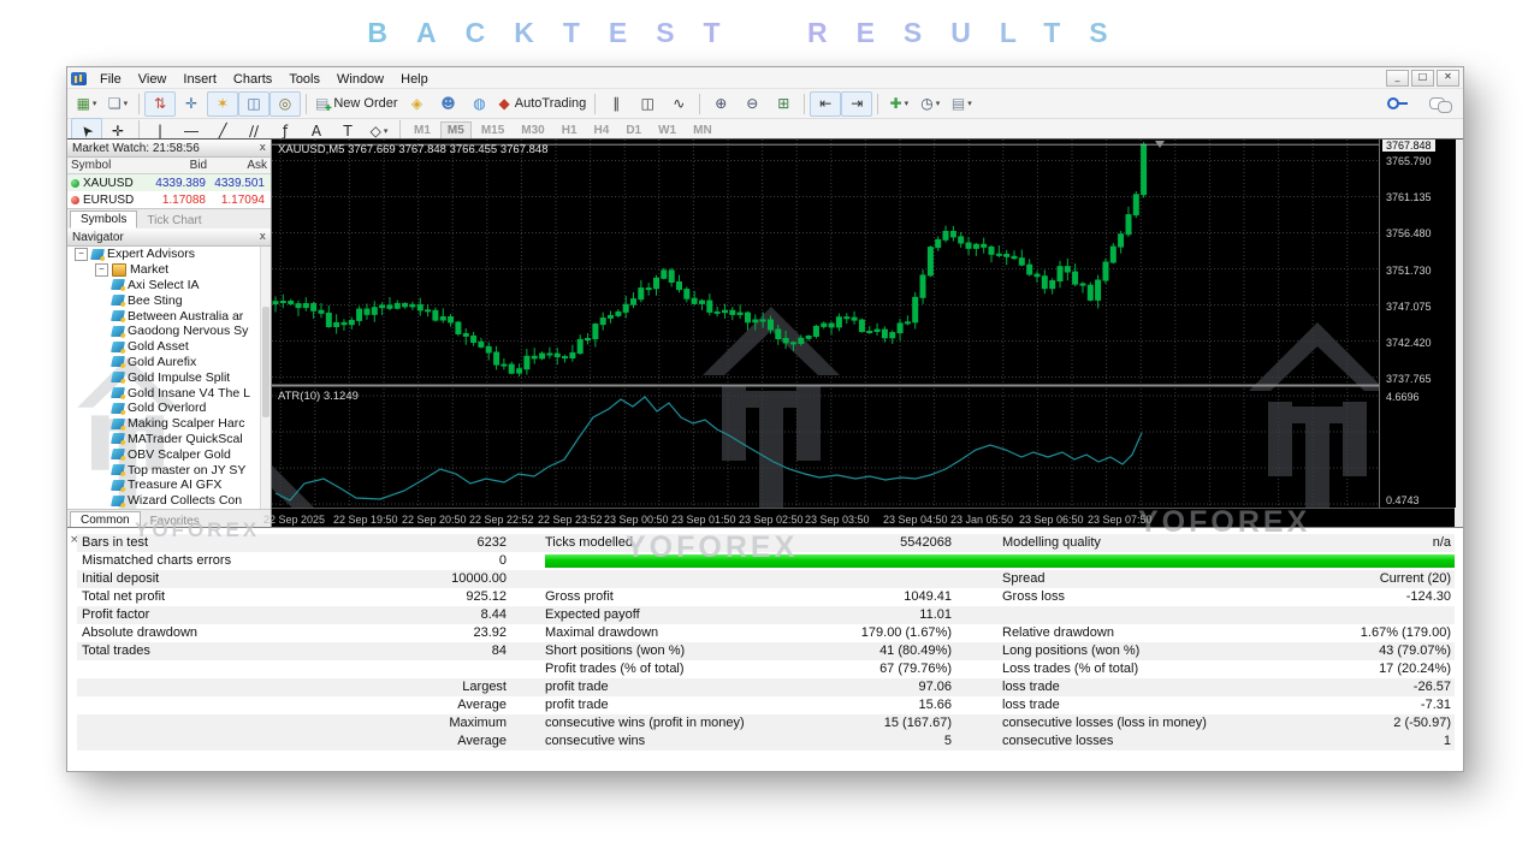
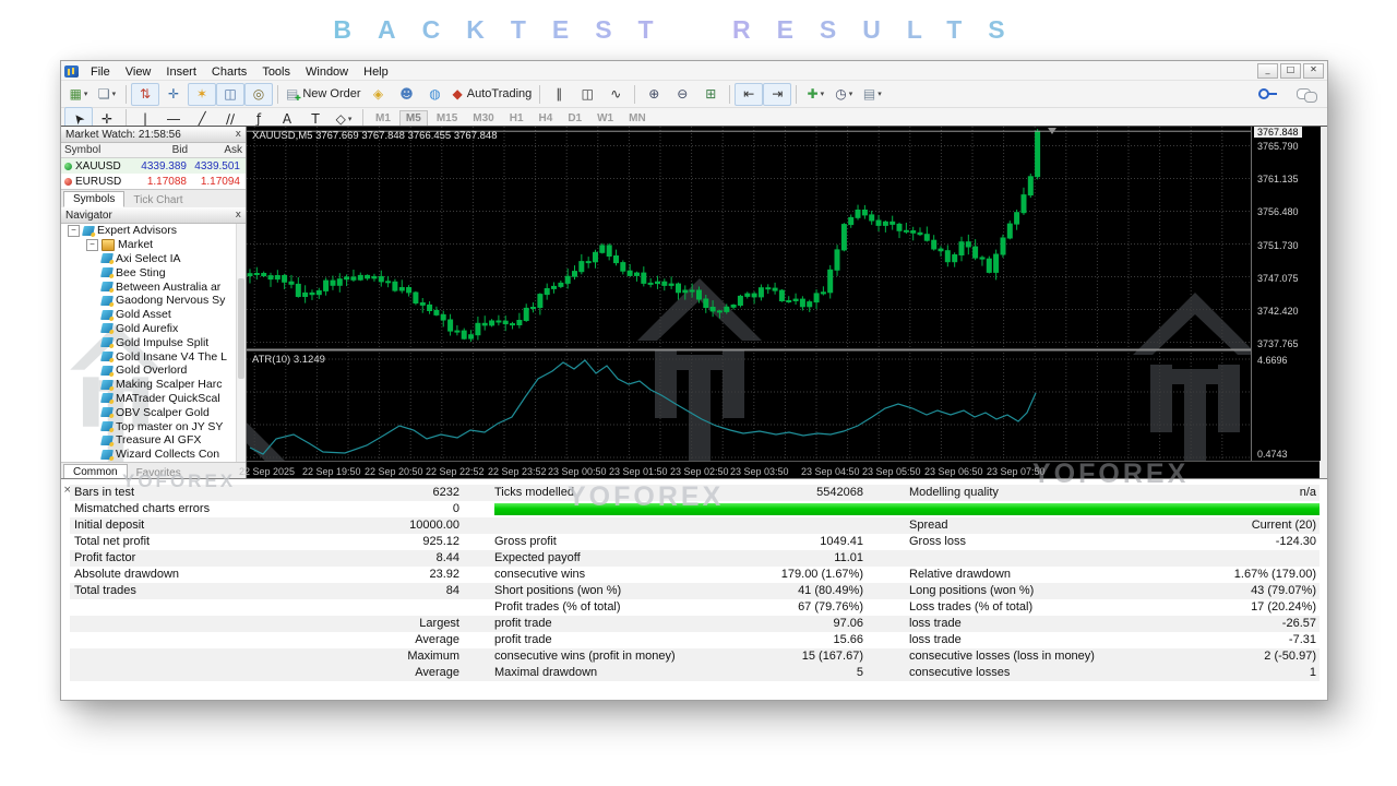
  BACKTEST RESULTS
  File View Insert Charts Tools Window Help
  _
  □
  ✕
  ▦
  ▾
  ❏
  ▾
  ⇅
  ✛
  ✶
  ◫
  ◎
  ▤
  ✚
  New Order
  ◈
  ☻
  ◍
  ◆
  AutoTrading
  ∥
  ◫
  ∿
  ⊕
  ⊖
  ⊞
  ⇤
  ⇥
  ✚
  ▾
  ◷
  ▾
  ▤
  ▾
  ✛
  |
  ―
  ╱
  ∕∕
  ƒ
  A
  T
  ◇
  ▾
  M1
  M5
  M15
  M30
  H1
  H4
  D1
  W1
  MN
  Market Watch: 21:58:56
  x
  Symbol
  Bid
  Ask
  XAUUSD
  4339.389
  4339.501
  EURUSD
  1.17088
  1.17094
  Symbols
  Tick Chart
  Navigator
  x
  −
  Expert Advisors
  −
  Market
  Axi Select IA
  Bee Sting
  Between Australia ar
  Gaodong Nervous Sy
  Gold Asset
  Gold Aurefix
  Gold Impulse Split
  Gold Insane V4 The L
  Gold Overlord
  Making Scalper Harc
  MATrader QuickScal
  OBV Scalper Gold
  Top master on JY SY
  Treasure AI GFX
  Wizard Collects Con
  Common
  Favorites
  XAUUSD,M5 3767.669 3767.848 3766.455 3767.848
  ATR(10) 3.1249
  3765.790
  3761.135
  3756.480
  3751.730
  3747.075
  3742.420
  3737.765
  3767.848
  4.6696
  0.4743
  22 Sep 2025
  22 Sep 19:50
  22 Sep 20:50
  22 Sep 22:52
  22 Sep 23:52
  23 Sep 00:50
  23 Sep 01:50
  23 Sep 02:50
  23 Sep 03:50
  23 Sep 04:50
- 23 Jan 05:50
+ 23 Sep 05:50
  23 Sep 06:50
  23 Sep 07:50
  ×
  Bars in test
  6232
  Ticks modelled
  5542068
  Modelling quality
  n/a
  Mismatched charts errors
  0
  Initial deposit
  10000.00
  Spread
  Current (20)
  Total net profit
  925.12
  Gross profit
  1049.41
  Gross loss
  -124.30
  Profit factor
  8.44
  Expected payoff
  11.01
  Absolute drawdown
  23.92
- Maximal drawdown
+ consecutive wins
  179.00 (1.67%)
  Relative drawdown
  1.67% (179.00)
  Total trades
  84
  Short positions (won %)
  41 (80.49%)
  Long positions (won %)
  43 (79.07%)
  Profit trades (% of total)
  67 (79.76%)
  Loss trades (% of total)
  17 (20.24%)
  Largest
  profit trade
  97.06
  loss trade
  -26.57
  Average
  profit trade
  15.66
  loss trade
  -7.31
  Maximum
  consecutive wins (profit in money)
  15 (167.67)
  consecutive losses (loss in money)
  2 (-50.97)
  Average
- consecutive wins
+ Maximal drawdown
  5
  consecutive losses
  1
  YOFOREX
  YOFOREX
  YOFOREX
